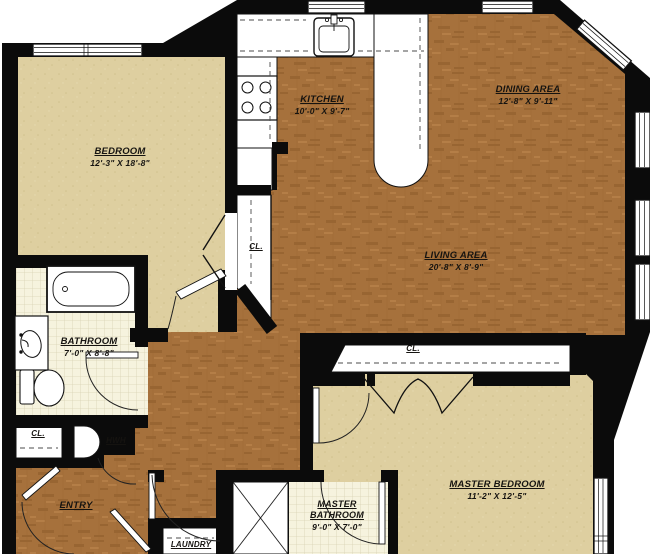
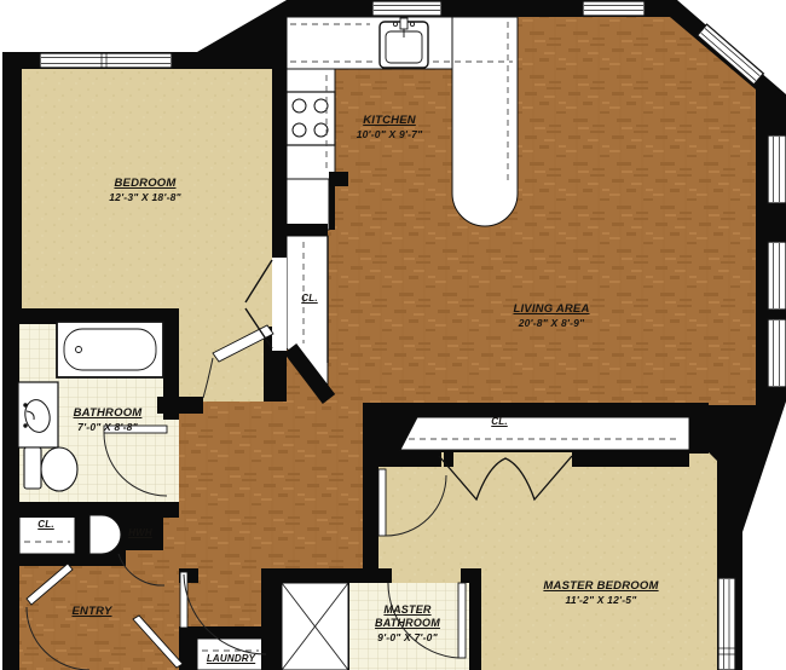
  BEDROOM
  12'-3" X 18'-8"
  KITCHEN
  10'-0" X 9'-7"
- DINING AREA
- 12'-8" X 9'-11"
  LIVING AREA
  20'-8" X 8'-9"
  BATHROOM
  7'-0" X 8'-8"
  MASTER BEDROOM
  11'-2" X 12'-5"
  MASTER BATHROOM
  9'-0" X 7'-0"
  ENTRY
  LAUNDRY
  CL.
  CL.
  CL.
